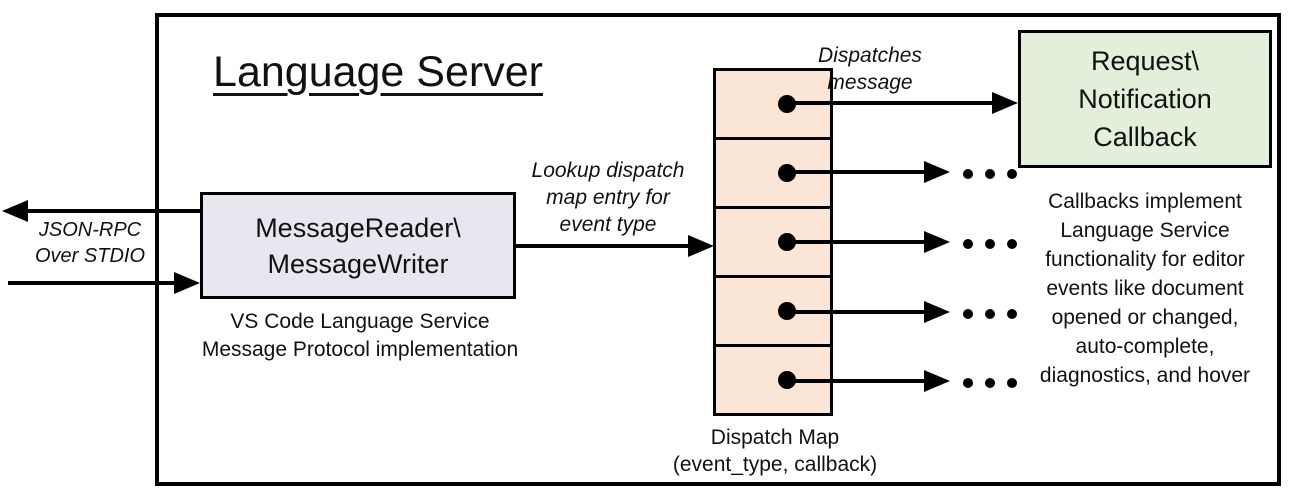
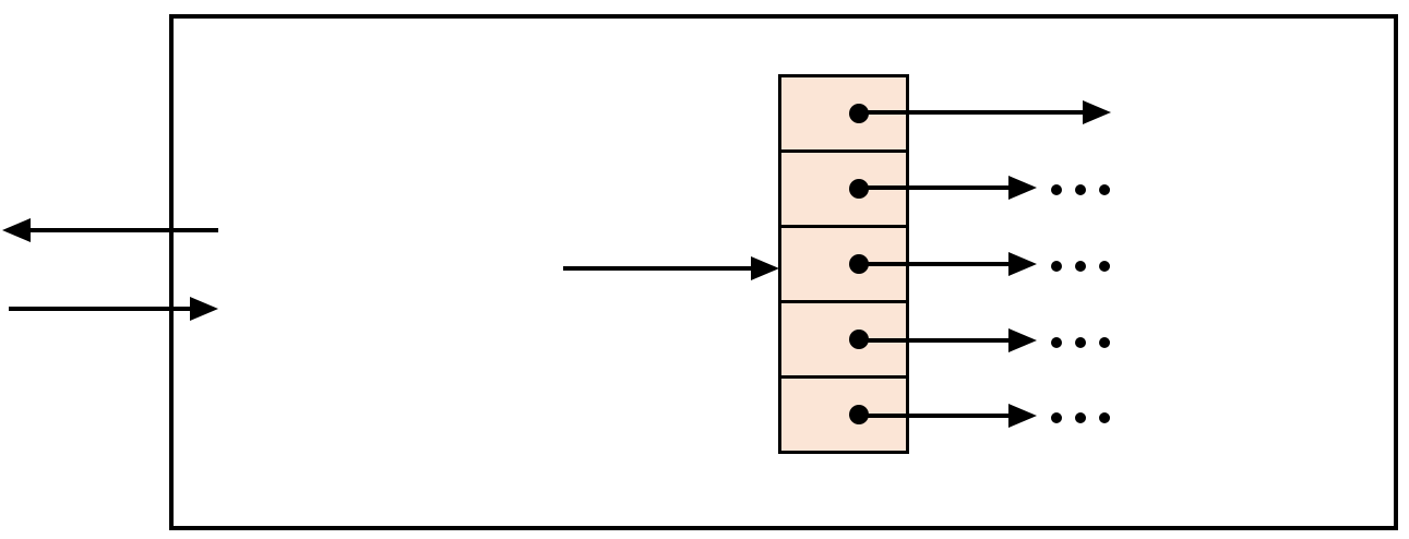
- Language Server
- JSON-RPC
- Over STDIO
- MessageReader\
- MessageWriter
- VS Code Language Service
- Message Protocol implementation
- Lookup dispatch
- map entry for
- event type
- Dispatch Map
- (event_type, callback)
- Dispatches
- message
- Request\
- Notification
- Callback
- Callbacks implement
- Language Service
- functionality for editor
- events like document
- opened or changed,
- auto-complete,
- diagnostics, and hover
